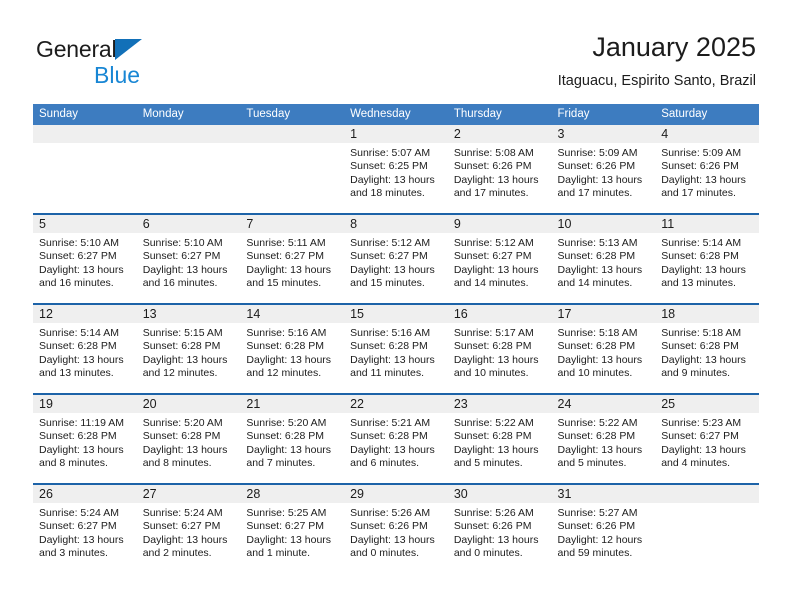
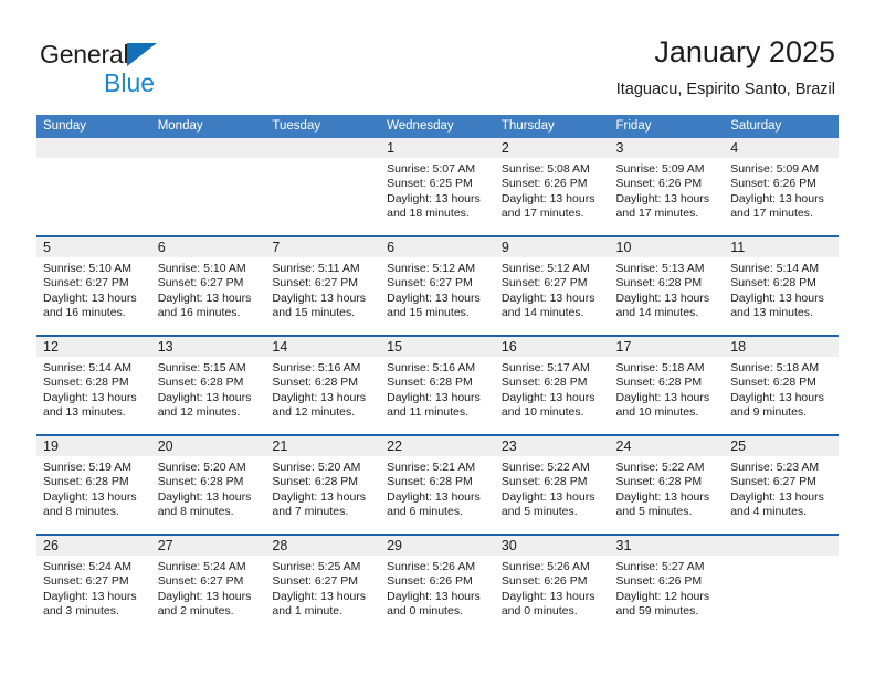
  General
  Blue
  January 2025
  Itaguacu, Espirito Santo, Brazil
  Sunday	Monday	Tuesday	Wednesday	Thursday	Friday	Saturday
  			1 Sunrise: 5:07 AM Sunset: 6:25 PM Daylight: 13 hours and 18 minutes.	2 Sunrise: 5:08 AM Sunset: 6:26 PM Daylight: 13 hours and 17 minutes.	3 Sunrise: 5:09 AM Sunset: 6:26 PM Daylight: 13 hours and 17 minutes.	4 Sunrise: 5:09 AM Sunset: 6:26 PM Daylight: 13 hours and 17 minutes.
- 5 Sunrise: 5:10 AM Sunset: 6:27 PM Daylight: 13 hours and 16 minutes.	6 Sunrise: 5:10 AM Sunset: 6:27 PM Daylight: 13 hours and 16 minutes.	7 Sunrise: 5:11 AM Sunset: 6:27 PM Daylight: 13 hours and 15 minutes.	8 Sunrise: 5:12 AM Sunset: 6:27 PM Daylight: 13 hours and 15 minutes.	9 Sunrise: 5:12 AM Sunset: 6:27 PM Daylight: 13 hours and 14 minutes.	10 Sunrise: 5:13 AM Sunset: 6:28 PM Daylight: 13 hours and 14 minutes.	11 Sunrise: 5:14 AM Sunset: 6:28 PM Daylight: 13 hours and 13 minutes.
+ 5 Sunrise: 5:10 AM Sunset: 6:27 PM Daylight: 13 hours and 16 minutes.	6 Sunrise: 5:10 AM Sunset: 6:27 PM Daylight: 13 hours and 16 minutes.	7 Sunrise: 5:11 AM Sunset: 6:27 PM Daylight: 13 hours and 15 minutes.	6 Sunrise: 5:12 AM Sunset: 6:27 PM Daylight: 13 hours and 15 minutes.	9 Sunrise: 5:12 AM Sunset: 6:27 PM Daylight: 13 hours and 14 minutes.	10 Sunrise: 5:13 AM Sunset: 6:28 PM Daylight: 13 hours and 14 minutes.	11 Sunrise: 5:14 AM Sunset: 6:28 PM Daylight: 13 hours and 13 minutes.
  12 Sunrise: 5:14 AM Sunset: 6:28 PM Daylight: 13 hours and 13 minutes.	13 Sunrise: 5:15 AM Sunset: 6:28 PM Daylight: 13 hours and 12 minutes.	14 Sunrise: 5:16 AM Sunset: 6:28 PM Daylight: 13 hours and 12 minutes.	15 Sunrise: 5:16 AM Sunset: 6:28 PM Daylight: 13 hours and 11 minutes.	16 Sunrise: 5:17 AM Sunset: 6:28 PM Daylight: 13 hours and 10 minutes.	17 Sunrise: 5:18 AM Sunset: 6:28 PM Daylight: 13 hours and 10 minutes.	18 Sunrise: 5:18 AM Sunset: 6:28 PM Daylight: 13 hours and 9 minutes.
- 19 Sunrise: 11:19 AM Sunset: 6:28 PM Daylight: 13 hours and 8 minutes.	20 Sunrise: 5:20 AM Sunset: 6:28 PM Daylight: 13 hours and 8 minutes.	21 Sunrise: 5:20 AM Sunset: 6:28 PM Daylight: 13 hours and 7 minutes.	22 Sunrise: 5:21 AM Sunset: 6:28 PM Daylight: 13 hours and 6 minutes.	23 Sunrise: 5:22 AM Sunset: 6:28 PM Daylight: 13 hours and 5 minutes.	24 Sunrise: 5:22 AM Sunset: 6:28 PM Daylight: 13 hours and 5 minutes.	25 Sunrise: 5:23 AM Sunset: 6:27 PM Daylight: 13 hours and 4 minutes.
+ 19 Sunrise: 5:19 AM Sunset: 6:28 PM Daylight: 13 hours and 8 minutes.	20 Sunrise: 5:20 AM Sunset: 6:28 PM Daylight: 13 hours and 8 minutes.	21 Sunrise: 5:20 AM Sunset: 6:28 PM Daylight: 13 hours and 7 minutes.	22 Sunrise: 5:21 AM Sunset: 6:28 PM Daylight: 13 hours and 6 minutes.	23 Sunrise: 5:22 AM Sunset: 6:28 PM Daylight: 13 hours and 5 minutes.	24 Sunrise: 5:22 AM Sunset: 6:28 PM Daylight: 13 hours and 5 minutes.	25 Sunrise: 5:23 AM Sunset: 6:27 PM Daylight: 13 hours and 4 minutes.
  26 Sunrise: 5:24 AM Sunset: 6:27 PM Daylight: 13 hours and 3 minutes.	27 Sunrise: 5:24 AM Sunset: 6:27 PM Daylight: 13 hours and 2 minutes.	28 Sunrise: 5:25 AM Sunset: 6:27 PM Daylight: 13 hours and 1 minute.	29 Sunrise: 5:26 AM Sunset: 6:26 PM Daylight: 13 hours and 0 minutes.	30 Sunrise: 5:26 AM Sunset: 6:26 PM Daylight: 13 hours and 0 minutes.	31 Sunrise: 5:27 AM Sunset: 6:26 PM Daylight: 12 hours and 59 minutes.
